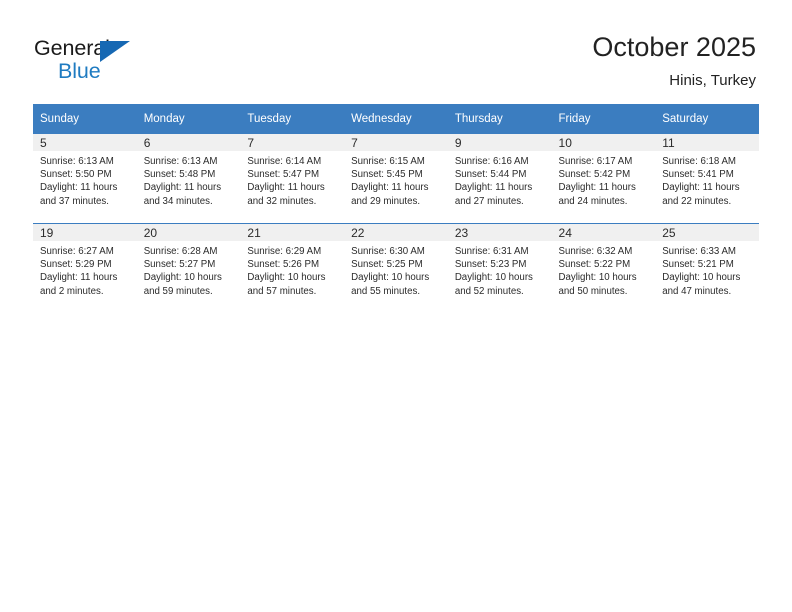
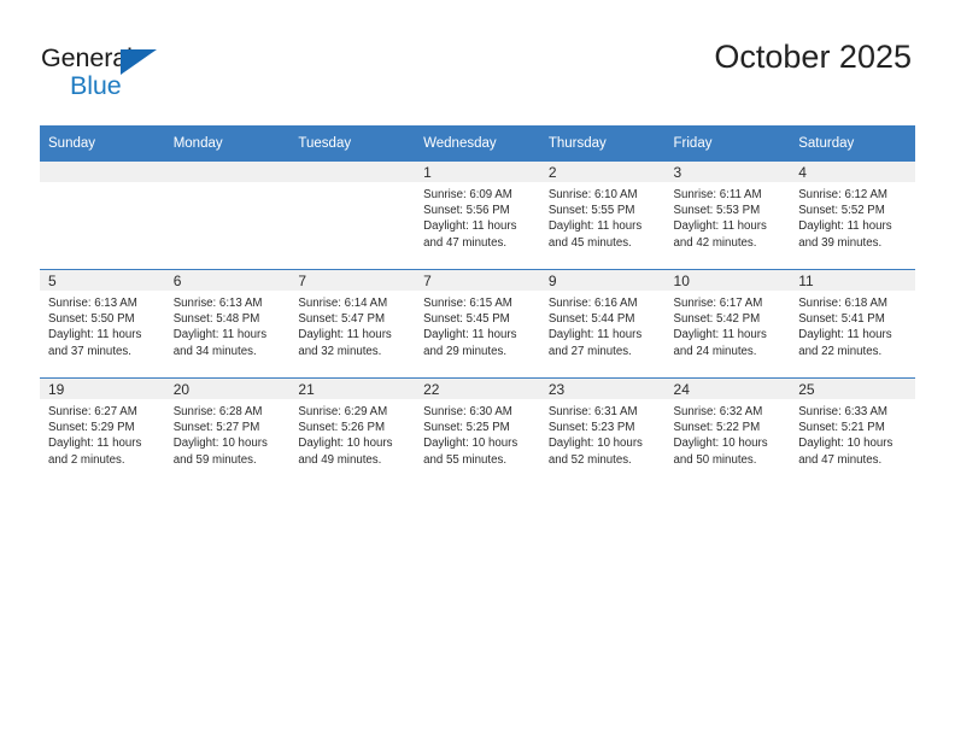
  General
  Blue
  October 2025
- Hinis, Turkey
  Sunday	Monday	Tuesday	Wednesday	Thursday	Friday	Saturday
+ 			1Sunrise: 6:09 AMSunset: 5:56 PMDaylight: 11 hoursand 47 minutes.	2Sunrise: 6:10 AMSunset: 5:55 PMDaylight: 11 hoursand 45 minutes.	3Sunrise: 6:11 AMSunset: 5:53 PMDaylight: 11 hoursand 42 minutes.	4Sunrise: 6:12 AMSunset: 5:52 PMDaylight: 11 hoursand 39 minutes.
  5Sunrise: 6:13 AMSunset: 5:50 PMDaylight: 11 hoursand 37 minutes.	6Sunrise: 6:13 AMSunset: 5:48 PMDaylight: 11 hoursand 34 minutes.	7Sunrise: 6:14 AMSunset: 5:47 PMDaylight: 11 hoursand 32 minutes.	7Sunrise: 6:15 AMSunset: 5:45 PMDaylight: 11 hoursand 29 minutes.	9Sunrise: 6:16 AMSunset: 5:44 PMDaylight: 11 hoursand 27 minutes.	10Sunrise: 6:17 AMSunset: 5:42 PMDaylight: 11 hoursand 24 minutes.	11Sunrise: 6:18 AMSunset: 5:41 PMDaylight: 11 hoursand 22 minutes.
- 19Sunrise: 6:27 AMSunset: 5:29 PMDaylight: 11 hoursand 2 minutes.	20Sunrise: 6:28 AMSunset: 5:27 PMDaylight: 10 hoursand 59 minutes.	21Sunrise: 6:29 AMSunset: 5:26 PMDaylight: 10 hoursand 57 minutes.	22Sunrise: 6:30 AMSunset: 5:25 PMDaylight: 10 hoursand 55 minutes.	23Sunrise: 6:31 AMSunset: 5:23 PMDaylight: 10 hoursand 52 minutes.	24Sunrise: 6:32 AMSunset: 5:22 PMDaylight: 10 hoursand 50 minutes.	25Sunrise: 6:33 AMSunset: 5:21 PMDaylight: 10 hoursand 47 minutes.
+ 19Sunrise: 6:27 AMSunset: 5:29 PMDaylight: 11 hoursand 2 minutes.	20Sunrise: 6:28 AMSunset: 5:27 PMDaylight: 10 hoursand 59 minutes.	21Sunrise: 6:29 AMSunset: 5:26 PMDaylight: 10 hoursand 49 minutes.	22Sunrise: 6:30 AMSunset: 5:25 PMDaylight: 10 hoursand 55 minutes.	23Sunrise: 6:31 AMSunset: 5:23 PMDaylight: 10 hoursand 52 minutes.	24Sunrise: 6:32 AMSunset: 5:22 PMDaylight: 10 hoursand 50 minutes.	25Sunrise: 6:33 AMSunset: 5:21 PMDaylight: 10 hoursand 47 minutes.
